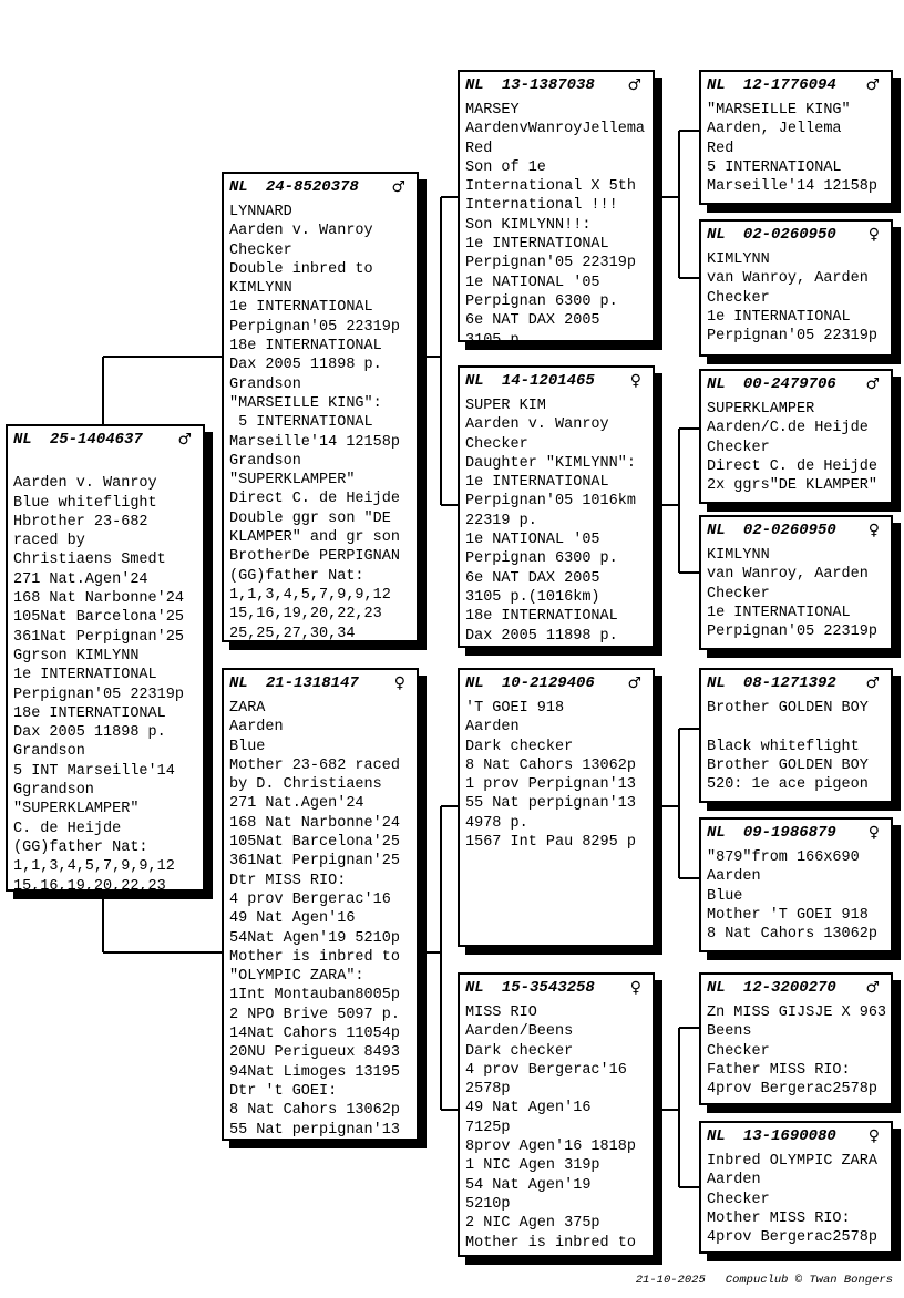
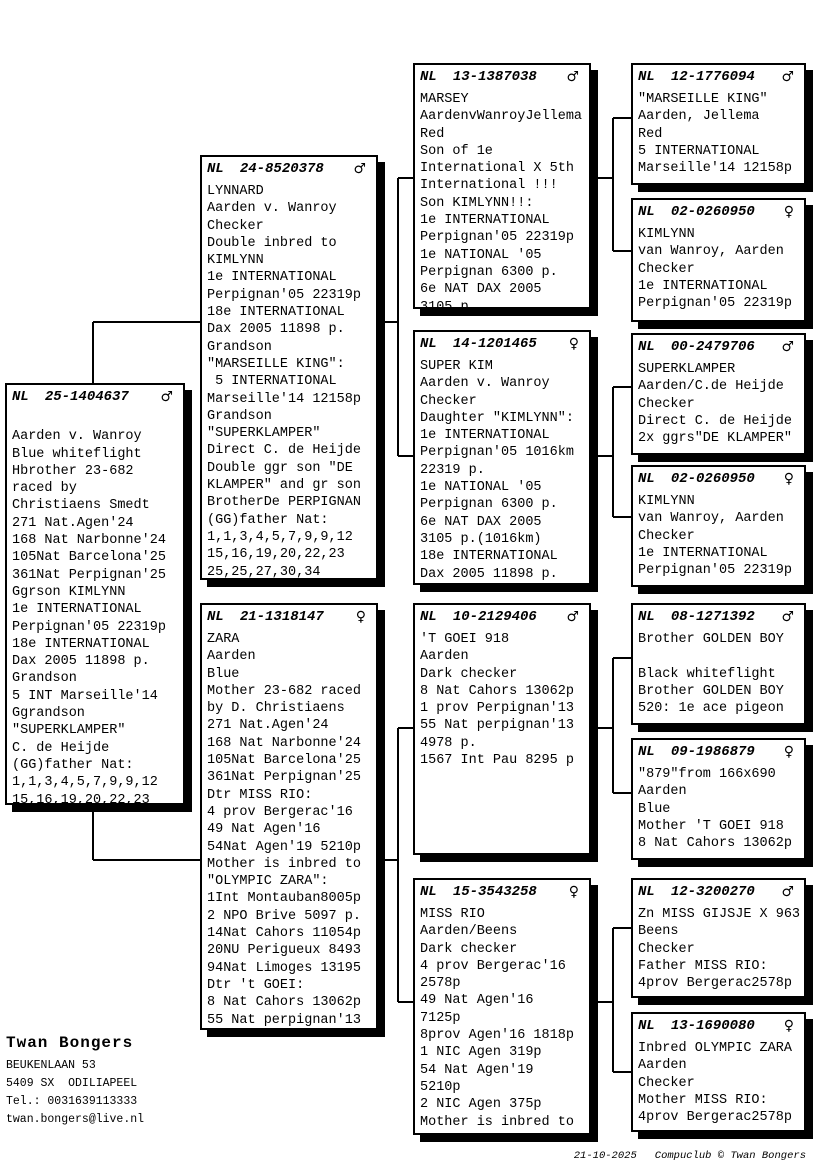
  NL
  25-1404637
  ♂
  Aarden v. Wanroy
  Blue whiteflight
  Hbrother 23-682
  raced by
  Christiaens Smedt
  271 Nat.Agen'24
  168 Nat Narbonne'24
  105Nat Barcelona'25
  361Nat Perpignan'25
  Ggrson KIMLYNN
  1e INTERNATIONAL
  Perpignan'05 22319p
  18e INTERNATIONAL
  Dax 2005 11898 p.
  Grandson
  5 INT Marseille'14
  Ggrandson
  "SUPERKLAMPER"
  C. de Heijde
  (GG)father Nat:
  1,1,3,4,5,7,9,9,12
  15,16,19,20,22,23
  NL
  24-8520378
  ♂
  LYNNARD
  Aarden v. Wanroy
  Checker
  Double inbred to
  KIMLYNN
  1e INTERNATIONAL
  Perpignan'05 22319p
  18e INTERNATIONAL
  Dax 2005 11898 p.
  Grandson
  "MARSEILLE KING":
  5 INTERNATIONAL
  Marseille'14 12158p
  Grandson
  "SUPERKLAMPER"
  Direct C. de Heijde
  Double ggr son "DE
  KLAMPER" and gr son
  BrotherDe PERPIGNAN
  (GG)father Nat:
  1,1,3,4,5,7,9,9,12
  15,16,19,20,22,23
  25,25,27,30,34
  NL
  21-1318147
  ♀
  ZARA
  Aarden
  Blue
  Mother 23-682 raced
  by D. Christiaens
  271 Nat.Agen'24
  168 Nat Narbonne'24
  105Nat Barcelona'25
  361Nat Perpignan'25
  Dtr MISS RIO:
  4 prov Bergerac'16
  49 Nat Agen'16
  54Nat Agen'19 5210p
  Mother is inbred to
  "OLYMPIC ZARA":
  1Int Montauban8005p
  2 NPO Brive 5097 p.
  14Nat Cahors 11054p
  20NU Perigueux 8493
  94Nat Limoges 13195
  Dtr 't GOEI:
  8 Nat Cahors 13062p
  55 Nat perpignan'13
  NL
  13-1387038
  ♂
  MARSEY
  AardenvWanroyJellema
  Red
  Son of 1e
  International X 5th
  International !!!
  Son KIMLYNN!!:
  1e INTERNATIONAL
  Perpignan'05 22319p
  1e NATIONAL '05
  Perpignan 6300 p.
  6e NAT DAX 2005
  3105 p.
  NL
  14-1201465
  ♀
  SUPER KIM
  Aarden v. Wanroy
  Checker
  Daughter "KIMLYNN":
  1e INTERNATIONAL
  Perpignan'05 1016km
  22319 p.
  1e NATIONAL '05
  Perpignan 6300 p.
  6e NAT DAX 2005
  3105 p.(1016km)
  18e INTERNATIONAL
  Dax 2005 11898 p.
  NL
  10-2129406
  ♂
  'T GOEI 918
  Aarden
  Dark checker
  8 Nat Cahors 13062p
  1 prov Perpignan'13
  55 Nat perpignan'13
  4978 p.
  1567 Int Pau 8295 p
  NL
  15-3543258
  ♀
  MISS RIO
  Aarden/Beens
  Dark checker
  4 prov Bergerac'16
  2578p
  49 Nat Agen'16
  7125p
  8prov Agen'16 1818p
  1 NIC Agen 319p
  54 Nat Agen'19
  5210p
  2 NIC Agen 375p
  Mother is inbred to
  NL
  12-1776094
  ♂
  "MARSEILLE KING"
  Aarden, Jellema
  Red
  5 INTERNATIONAL
  Marseille'14 12158p
  NL
  02-0260950
  ♀
  KIMLYNN
  van Wanroy, Aarden
  Checker
  1e INTERNATIONAL
  Perpignan'05 22319p
  NL
  00-2479706
  ♂
  SUPERKLAMPER
  Aarden/C.de Heijde
  Checker
  Direct C. de Heijde
  2x ggrs"DE KLAMPER"
  NL
  02-0260950
  ♀
  KIMLYNN
  van Wanroy, Aarden
  Checker
  1e INTERNATIONAL
  Perpignan'05 22319p
  NL
  08-1271392
  ♂
  Brother GOLDEN BOY
  Black whiteflight
  Brother GOLDEN BOY
  520: 1e ace pigeon
  NL
  09-1986879
  ♀
  "879"from 166x690
  Aarden
  Blue
  Mother 'T GOEI 918
  8 Nat Cahors 13062p
  NL
  12-3200270
  ♂
  Zn MISS GIJSJE X 963
  Beens
  Checker
  Father MISS RIO:
  4prov Bergerac2578p
  NL
  13-1690080
  ♀
  Inbred OLYMPIC ZARA
  Aarden
  Checker
  Mother MISS RIO:
  4prov Bergerac2578p
+ Twan Bongers
+ BEUKENLAAN 53
+ 5409 SX ODILIAPEEL
+ Tel.: 0031639113333
+ twan.bongers@live.nl
  21-10-2025 Compuclub © Twan Bongers
